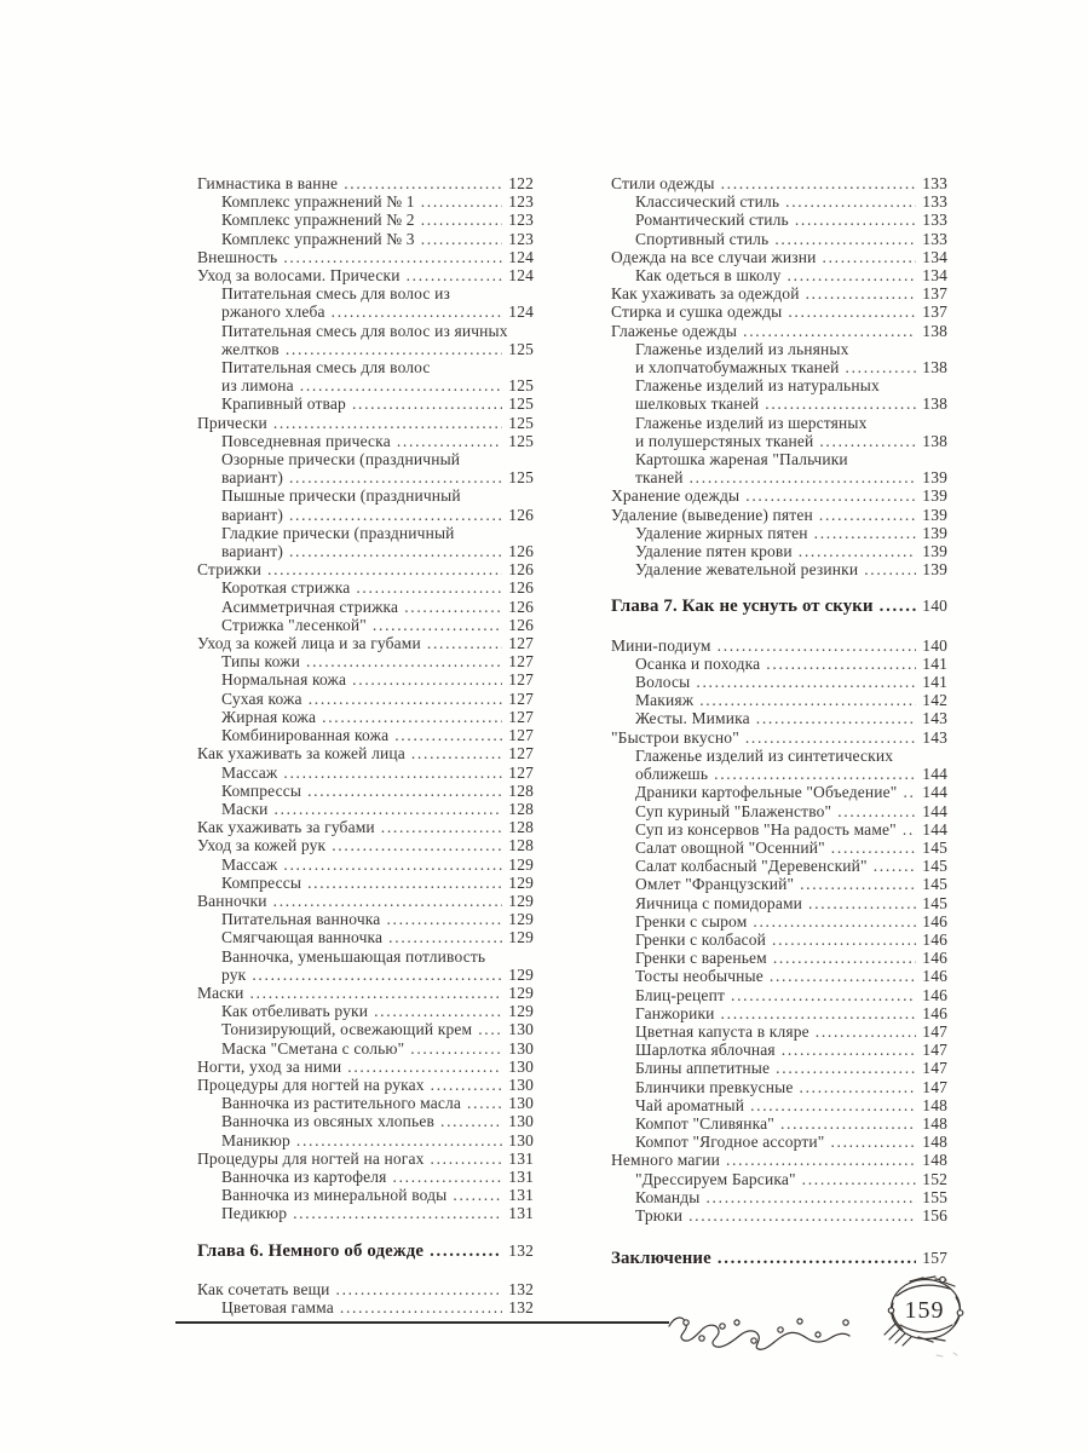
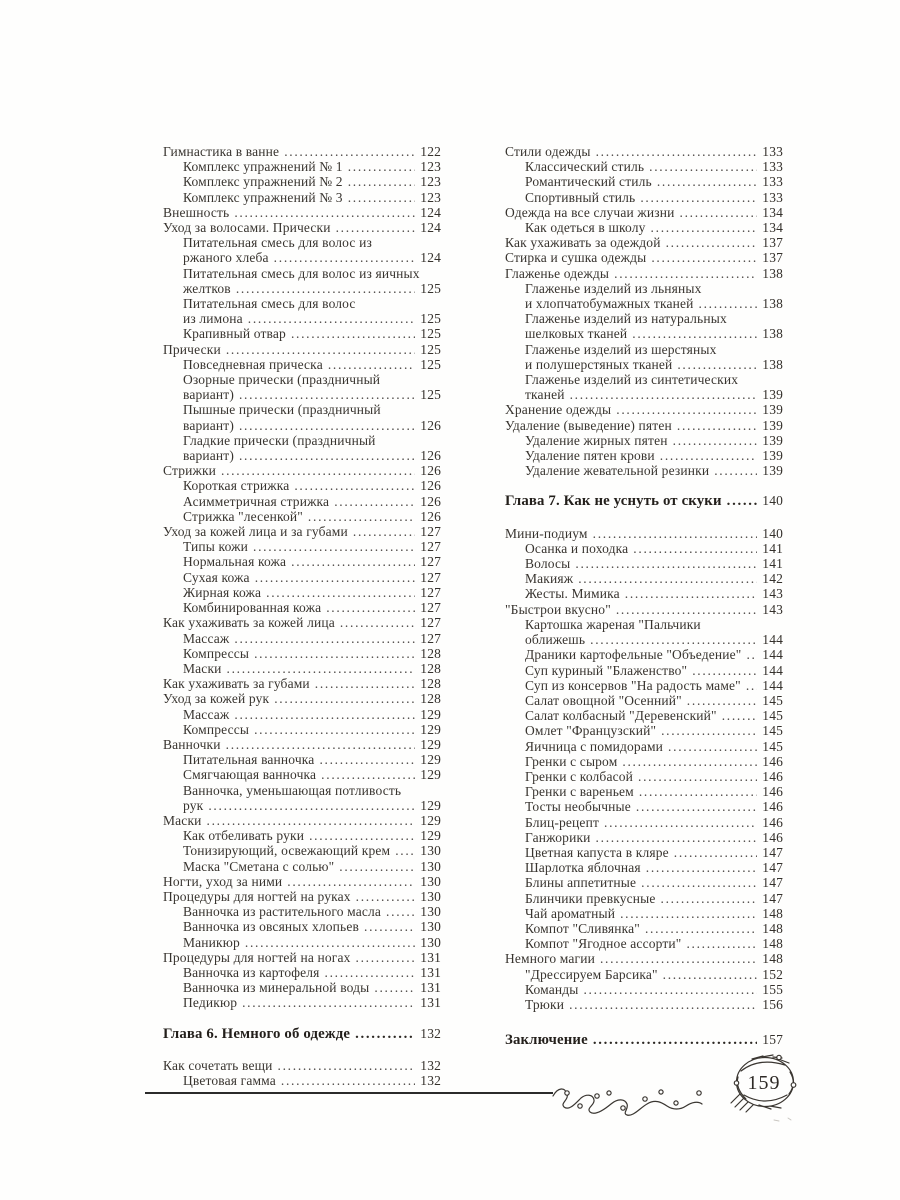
  Гимнастика в ванне
  122
  Комплекс упражнений № 1
  123
  Комплекс упражнений № 2
  123
  Комплекс упражнений № 3
  123
  Внешность
  124
  Уход за волосами. Прически
  124
  Питательная смесь для волос из
  ржаного хлеба
  124
  Питательная смесь для волос из яичных
  желтков
  125
  Питательная смесь для волос
  из лимона
  125
  Крапивный отвар
  125
  Прически
  125
  Повседневная прическа
  125
  Озорные прически (праздничный
  вариант)
  125
  Пышные прически (праздничный
  вариант)
  126
  Гладкие прически (праздничный
  вариант)
  126
  Стрижки
  126
  Короткая стрижка
  126
  Асимметричная стрижка
  126
  Стрижка "лесенкой"
  126
  Уход за кожей лица и за губами
  127
  Типы кожи
  127
  Нормальная кожа
  127
  Сухая кожа
  127
  Жирная кожа
  127
  Комбинированная кожа
  127
  Как ухаживать за кожей лица
  127
  Массаж
  127
  Компрессы
  128
  Маски
  128
  Как ухаживать за губами
  128
  Уход за кожей рук
  128
  Массаж
  129
  Компрессы
  129
  Ванночки
  129
  Питательная ванночка
  129
  Смягчающая ванночка
  129
  Ванночка, уменьшающая потливость
  рук
  129
  Маски
  129
  Как отбеливать руки
  129
  Тонизирующий, освежающий крем
  130
  Маска "Сметана с солью"
  130
  Ногти, уход за ними
  130
  Процедуры для ногтей на руках
  130
  Ванночка из растительного масла
  130
  Ванночка из овсяных хлопьев
  130
  Маникюр
  130
  Процедуры для ногтей на ногах
  131
  Ванночка из картофеля
  131
  Ванночка из минеральной воды
  131
  Педикюр
  131
  Глава 6. Немного об одежде
  132
  Как сочетать вещи
  132
  Цветовая гамма
  132
  Стили одежды
  133
  Классический стиль
  133
  Романтический стиль
  133
  Спортивный стиль
  133
  Одежда на все случаи жизни
  134
  Как одеться в школу
  134
  Как ухаживать за одеждой
  137
  Стирка и сушка одежды
  137
  Глаженье одежды
  138
  Глаженье изделий из льняных
  и хлопчатобумажных тканей
  138
  Глаженье изделий из натуральных
  шелковых тканей
  138
  Глаженье изделий из шерстяных
  и полушерстяных тканей
  138
- Картошка жареная "Пальчики
+ Глаженье изделий из синтетических
  тканей
  139
  Хранение одежды
  139
  Удаление (выведение) пятен
  139
  Удаление жирных пятен
  139
  Удаление пятен крови
  139
  Удаление жевательной резинки
  139
  Глава 7. Как не уснуть от скуки
  140
  Мини-подиум
  140
  Осанка и походка
  141
  Волосы
  141
  Макияж
  142
  Жесты. Мимика
  143
  "Быстрои вкусно"
  143
- Глаженье изделий из синтетических
+ Картошка жареная "Пальчики
  оближешь
  144
  Драники картофельные "Объедение"
  144
  Суп куриный "Блаженство"
  144
  Суп из консервов "На радость маме"
  144
  Салат овощной "Осенний"
  145
  Салат колбасный "Деревенский"
  145
  Омлет "Французский"
  145
  Яичница с помидорами
  145
  Гренки с сыром
  146
  Гренки с колбасой
  146
  Гренки с вареньем
  146
  Тосты необычные
  146
  Блиц-рецепт
  146
  Ганжорики
  146
  Цветная капуста в кляре
  147
  Шарлотка яблочная
  147
  Блины аппетитные
  147
  Блинчики превкусные
  147
  Чай ароматный
  148
  Компот "Сливянка"
  148
  Компот "Ягодное ассорти"
  148
  Немного магии
  148
  "Дрессируем Барсика"
  152
  Команды
  155
  Трюки
  156
  Заключение
  157
  159
